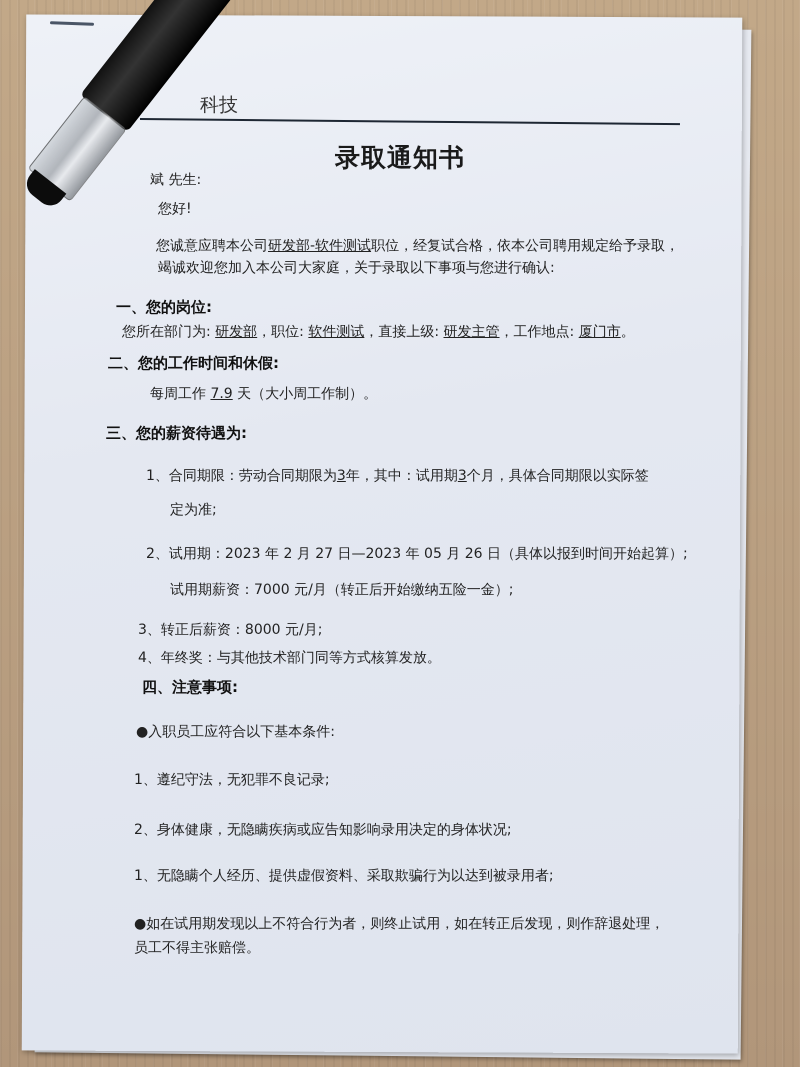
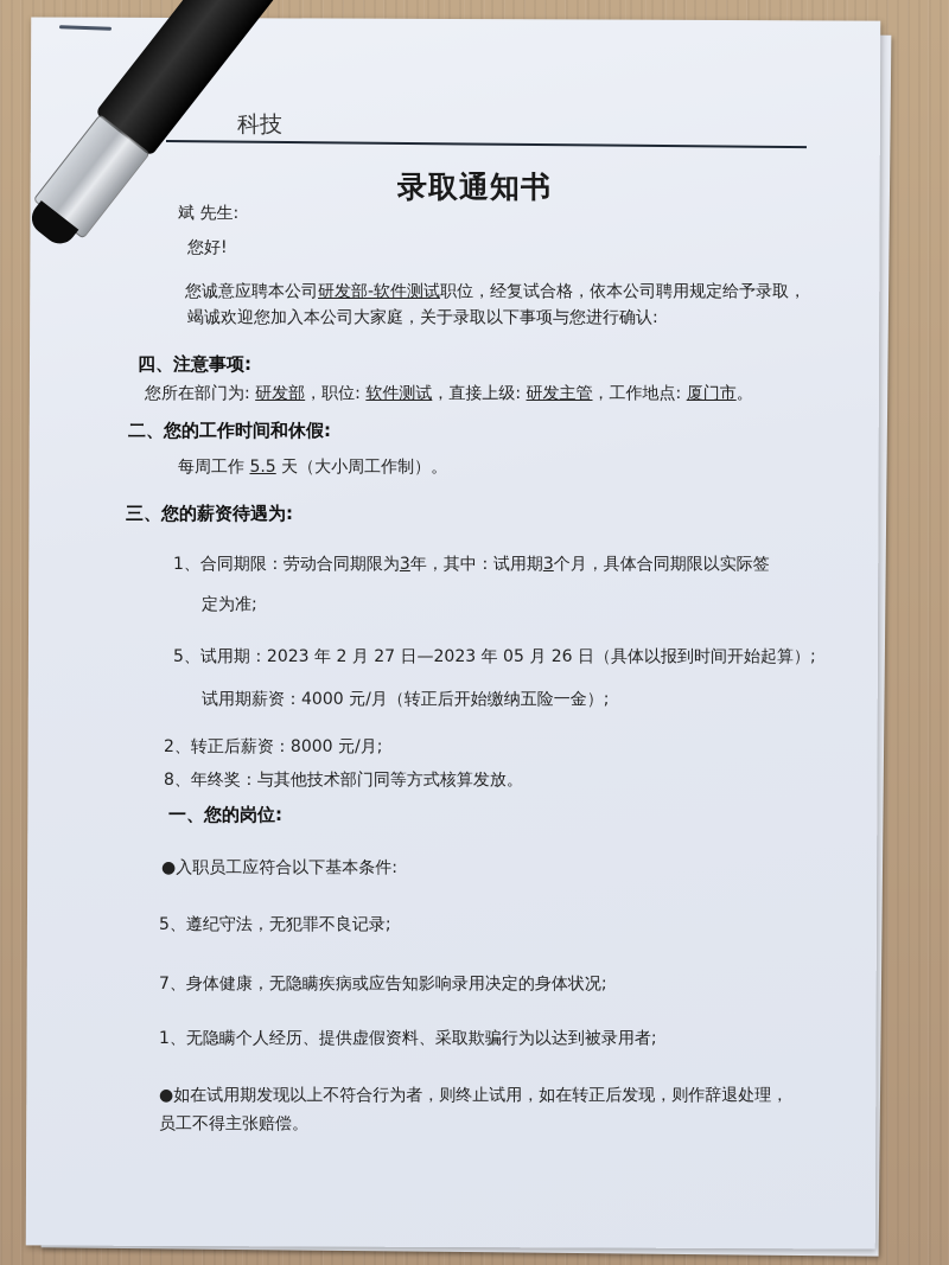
  科技
  录取通知书
  斌 先生:
  您好!
  您诚意应聘本公司研发部-软件测试职位，经复试合格，依本公司聘用规定给予录取，
  竭诚欢迎您加入本公司大家庭，关于录取以下事项与您进行确认:
- 一、您的岗位:
+ 四、注意事项:
  您所在部门为: 研发部，职位: 软件测试，直接上级: 研发主管，工作地点: 厦门市。
  二、您的工作时间和休假:
- 每周工作 7.9 天（大小周工作制）。
+ 每周工作 5.5 天（大小周工作制）。
  三、您的薪资待遇为:
  1、合同期限：劳动合同期限为3年，其中：试用期3个月，具体合同期限以实际签
  定为准;
- 2、试用期：2023 年 2 月 27 日—2023 年 05 月 26 日（具体以报到时间开始起算）;
+ 5、试用期：2023 年 2 月 27 日—2023 年 05 月 26 日（具体以报到时间开始起算）;
- 试用期薪资：7000 元/月（转正后开始缴纳五险一金）;
+ 试用期薪资：4000 元/月（转正后开始缴纳五险一金）;
- 3、转正后薪资：8000 元/月;
+ 2、转正后薪资：8000 元/月;
- 4、年终奖：与其他技术部门同等方式核算发放。
+ 8、年终奖：与其他技术部门同等方式核算发放。
- 四、注意事项:
+ 一、您的岗位:
  ●入职员工应符合以下基本条件:
- 1、遵纪守法，无犯罪不良记录;
+ 5、遵纪守法，无犯罪不良记录;
- 2、身体健康，无隐瞒疾病或应告知影响录用决定的身体状况;
+ 7、身体健康，无隐瞒疾病或应告知影响录用决定的身体状况;
  1、无隐瞒个人经历、提供虚假资料、采取欺骗行为以达到被录用者;
  ●如在试用期发现以上不符合行为者，则终止试用，如在转正后发现，则作辞退处理，
  员工不得主张赔偿。
